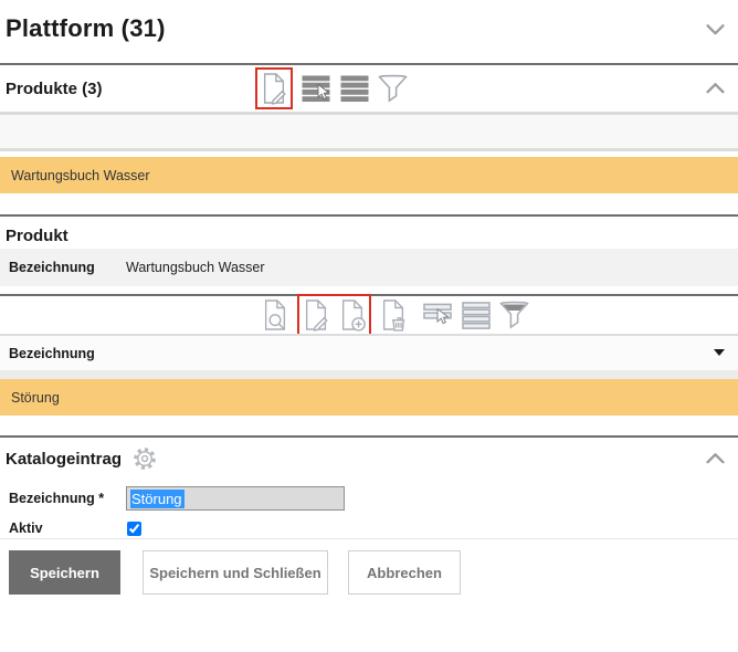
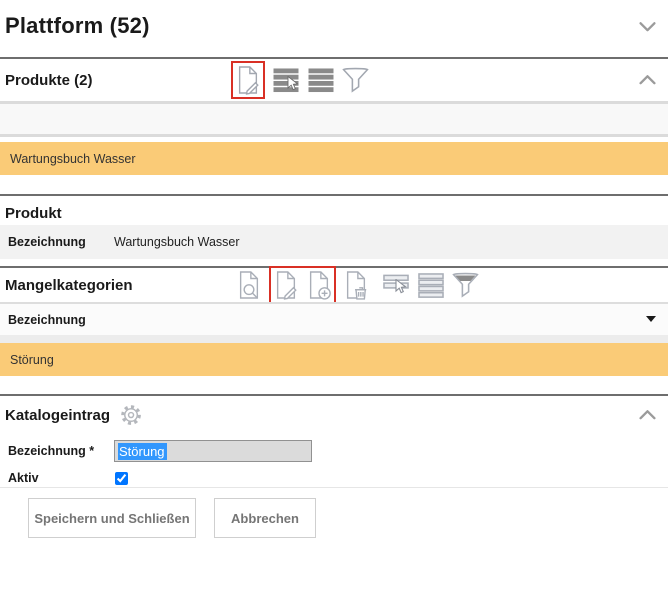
- Plattform (31)
+ Plattform (52)
- Produkte (3)
+ Produkte (2)
  Wartungsbuch Wasser
  Produkt
  Bezeichnung
  Wartungsbuch Wasser
+ Mangelkategorien
  Bezeichnung
  Störung
  Katalogeintrag
  Bezeichnung *
  Störung
  Aktiv
- Speichern
  Speichern und Schließen
  Abbrechen
